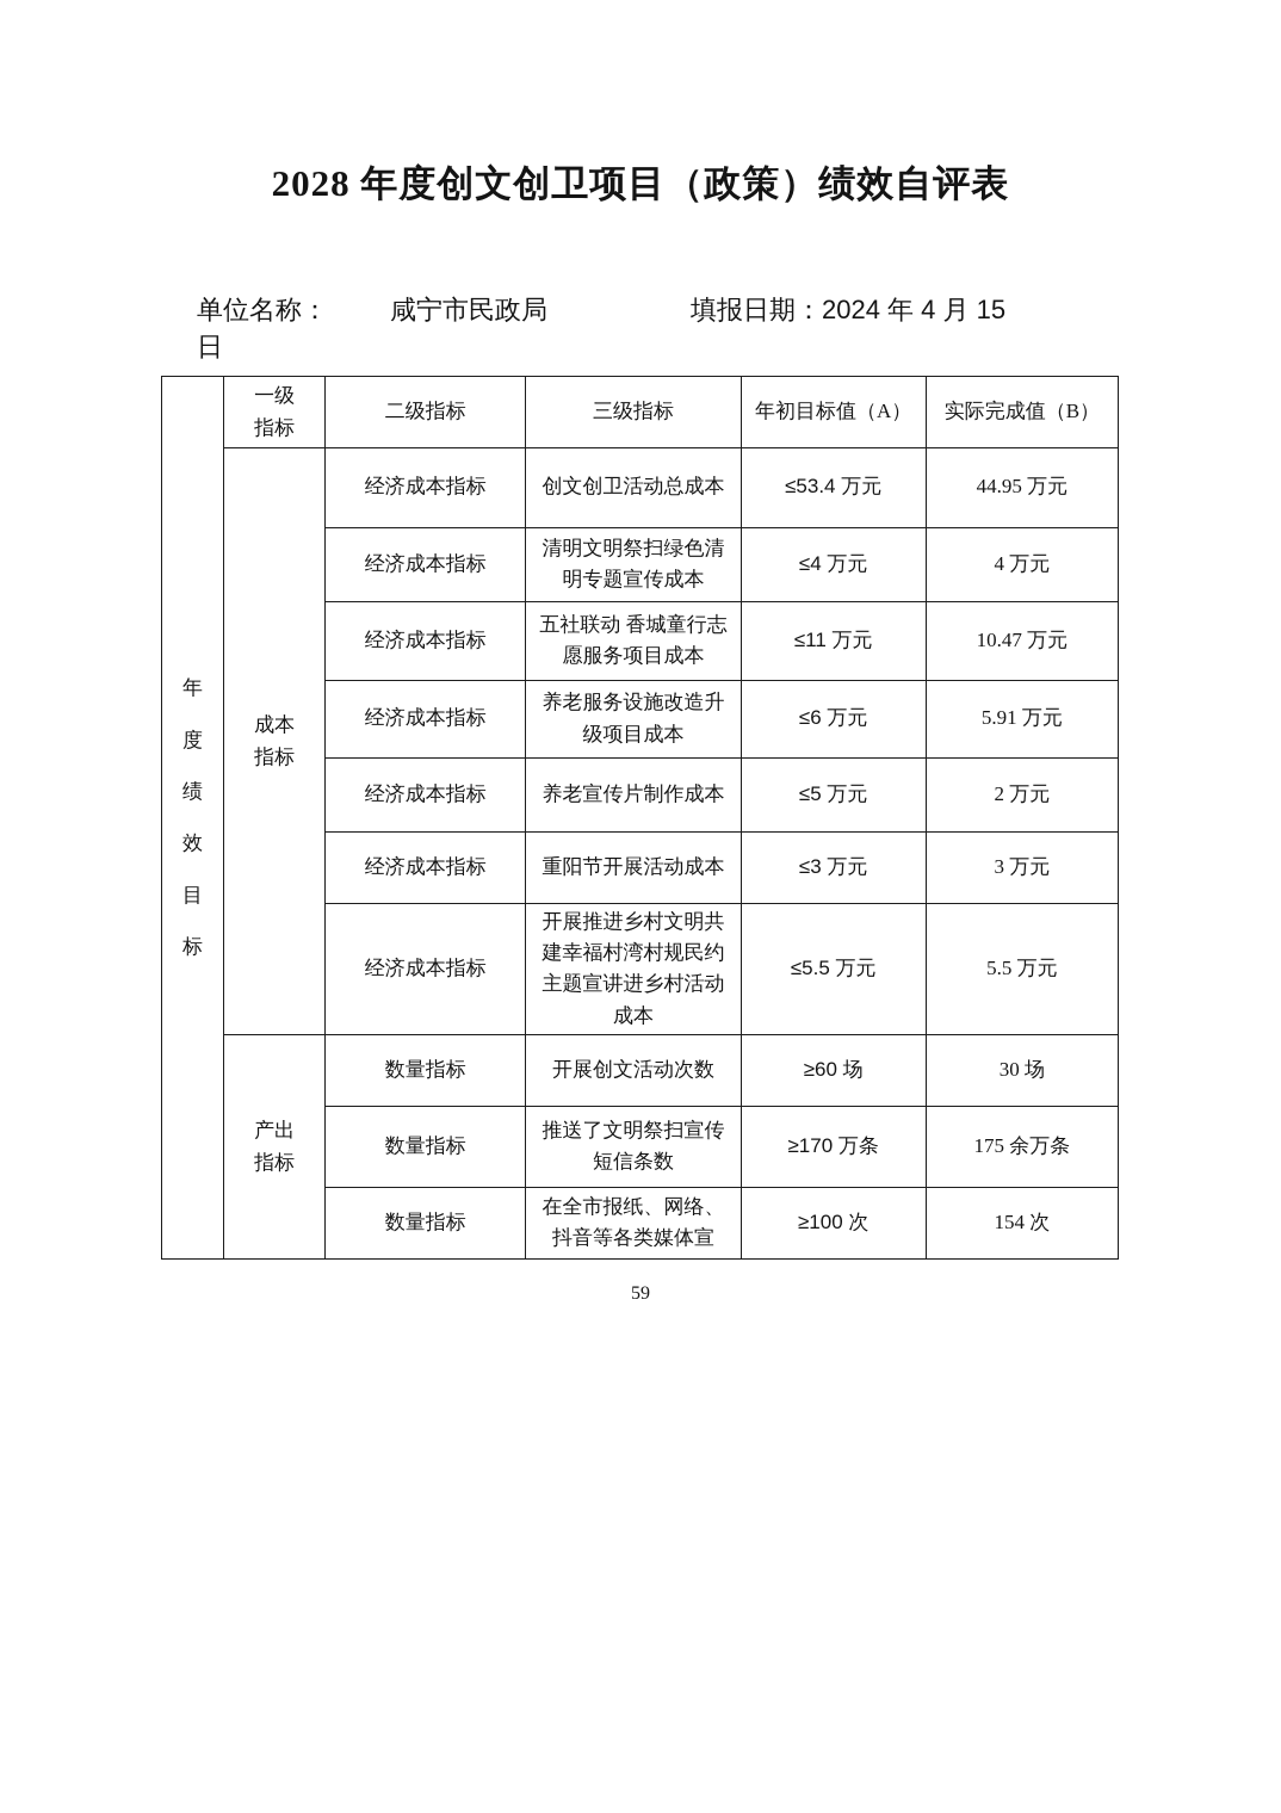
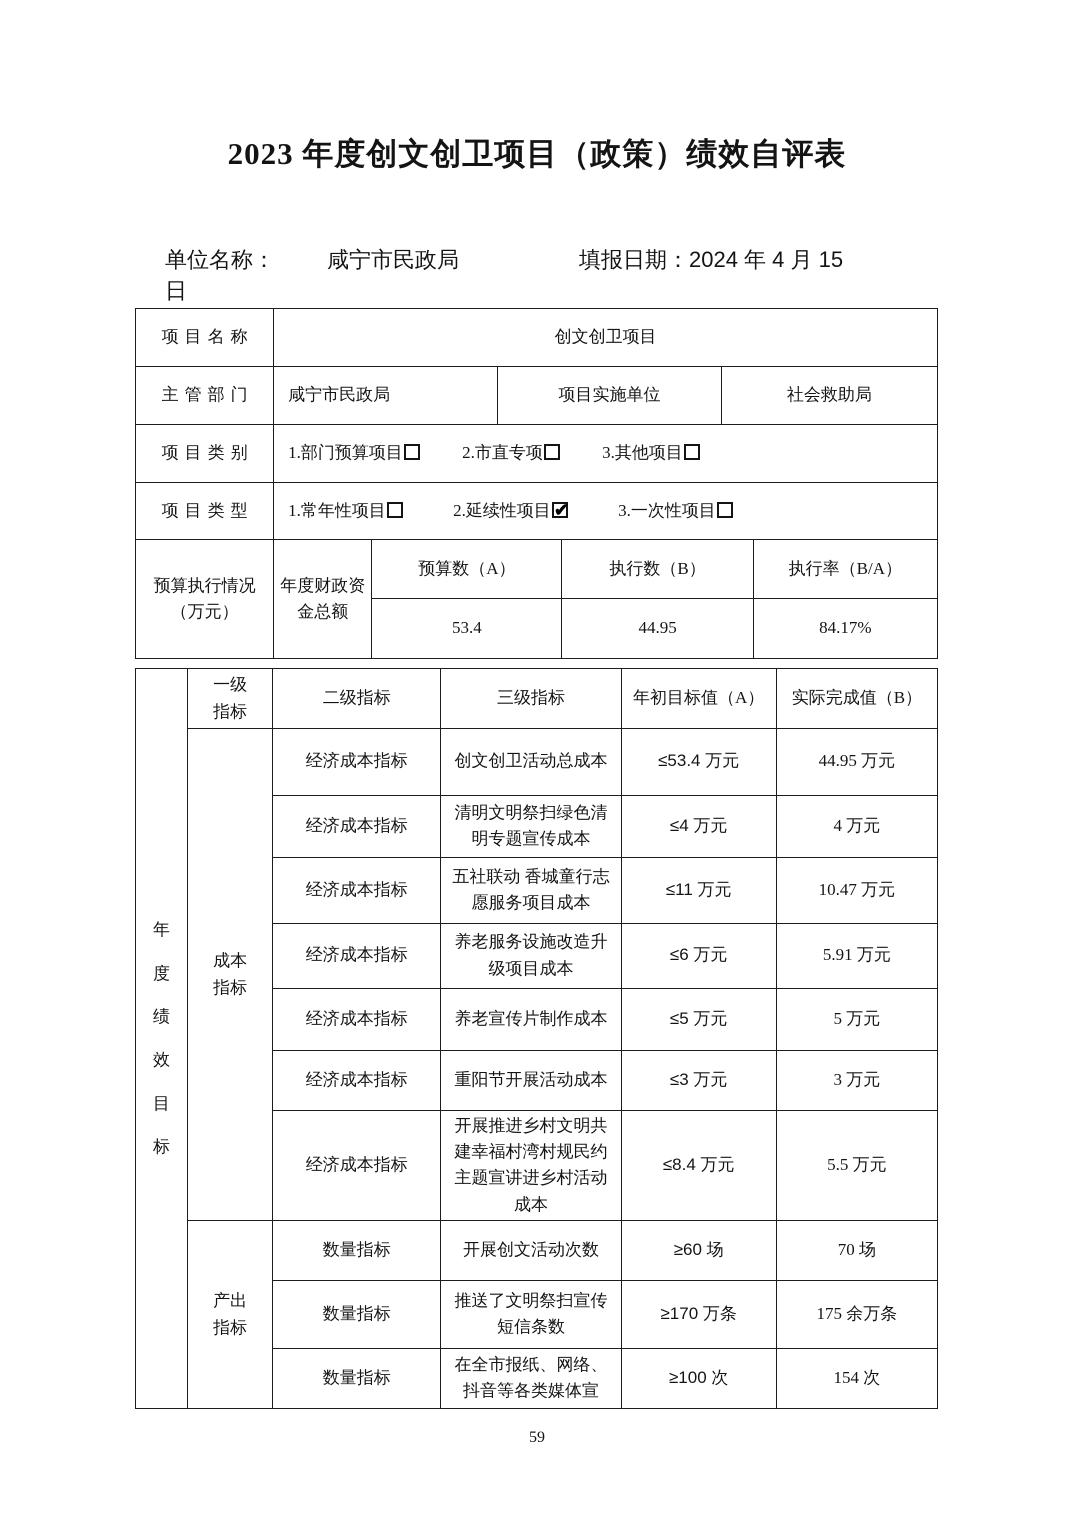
- 2028 年度创文创卫项目（政策）绩效自评表
+ 2023 年度创文创卫项目（政策）绩效自评表
  单位名称： 咸宁市民政局 填报日期：2024 年 4 月 15
  日
+ 项目名称	创文创卫项目
+ 主管部门	咸宁市民政局	项目实施单位	社会救助局
+ 项目类别	1.部门预算项目 2.市直专项 3.其他项目
+ 项目类型	1.常年性项目 2.延续性项目 3.一次性项目
+ 预算执行情况 （万元）	年度财政资金总额	预算数（A）	执行数（B）	执行率（B/A）
+ 53.4	44.95	84.17%
  年度绩效目标	一级指标	二级指标	三级指标	年初目标值（A）	实际完成值（B）
  成本指标	经济成本指标	创文创卫活动总成本	≤53.4 万元	44.95 万元
  经济成本指标	清明文明祭扫绿色清明专题宣传成本	≤4 万元	4 万元
  经济成本指标	五社联动 香城童行志愿服务项目成本	≤11 万元	10.47 万元
  经济成本指标	养老服务设施改造升级项目成本	≤6 万元	5.91 万元
- 经济成本指标	养老宣传片制作成本	≤5 万元	2 万元
+ 经济成本指标	养老宣传片制作成本	≤5 万元	5 万元
  经济成本指标	重阳节开展活动成本	≤3 万元	3 万元
- 经济成本指标	开展推进乡村文明共建幸福村湾村规民约主题宣讲进乡村活动成本	≤5.5 万元	5.5 万元
+ 经济成本指标	开展推进乡村文明共建幸福村湾村规民约主题宣讲进乡村活动成本	≤8.4 万元	5.5 万元
- 产出指标	数量指标	开展创文活动次数	≥60 场	30 场
+ 产出指标	数量指标	开展创文活动次数	≥60 场	70 场
  数量指标	推送了文明祭扫宣传短信条数	≥170 万条	175 余万条
  数量指标	在全市报纸、网络、抖音等各类媒体宣	≥100 次	154 次
  59
